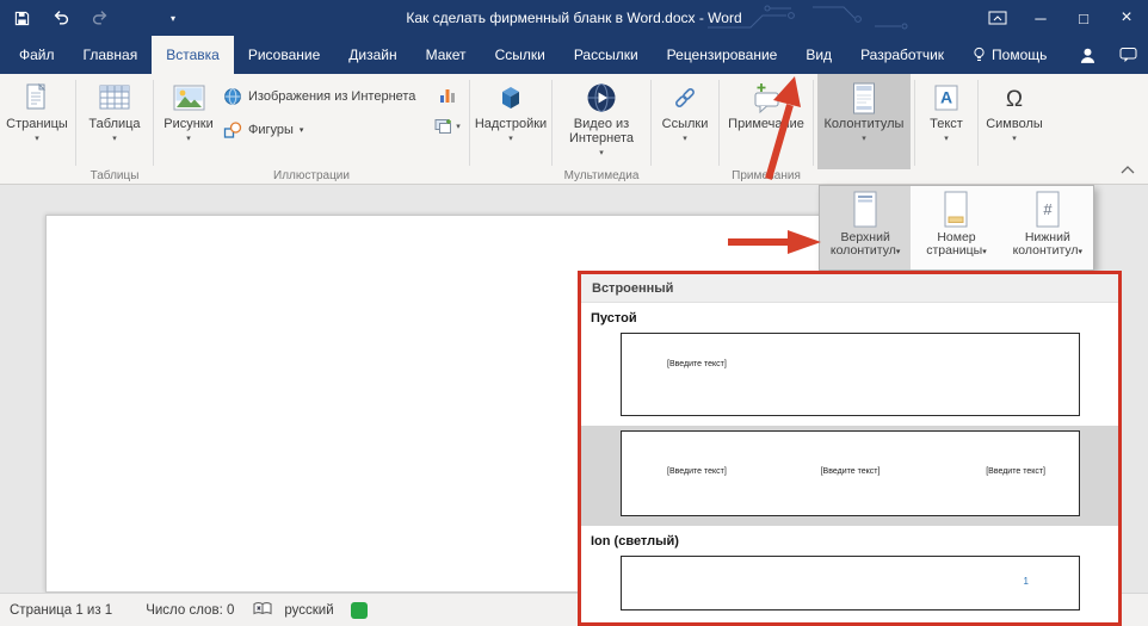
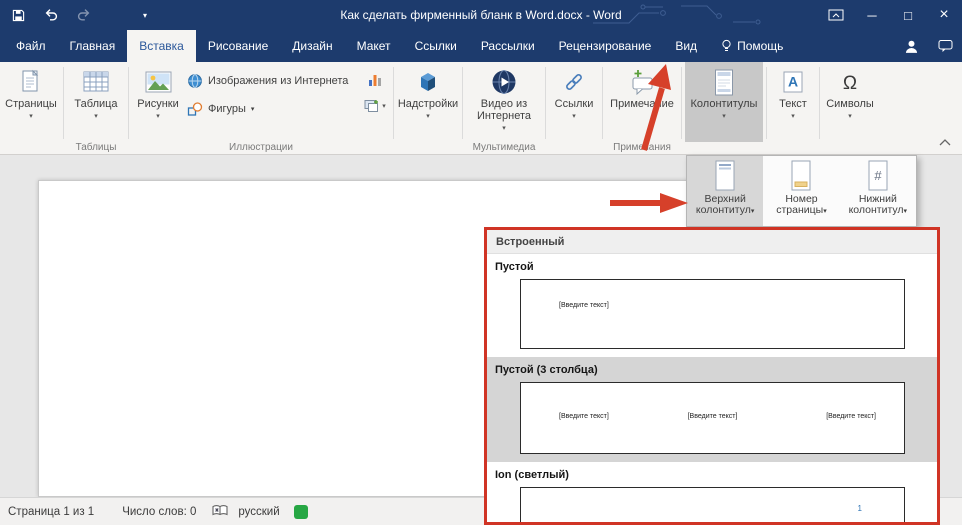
  ▾
  Как сделать фирменный бланк в Word.docx - Word
  ─
  □
  ×
  Файл
  Главная
  Вставка
  Рисование
  Дизайн
  Макет
  Ссылки
  Рассылки
  Рецензирование
  Вид
- Разработчик
  Помощь
  Страницы
  Таблица
  Таблицы
  Рисунки
  Изображения из Интернета
  Фигуры
  Иллюстрации
  Надстройки
  Видео из Интернета
  Мультимедиа
  Ссылки
  Примечаие
  Примеания
  Колонтитулы
  A
  Текст
  Ω
  Символы
  Страница 1 из 1
  Число слов: 0
  русский
  Верхний колонтитул
  Номер страницы
  #
  Нижний колонтитул
  Встроенный
  Пустой
+ Пустой (3 столбца)
  Ion (светлый)
  1
